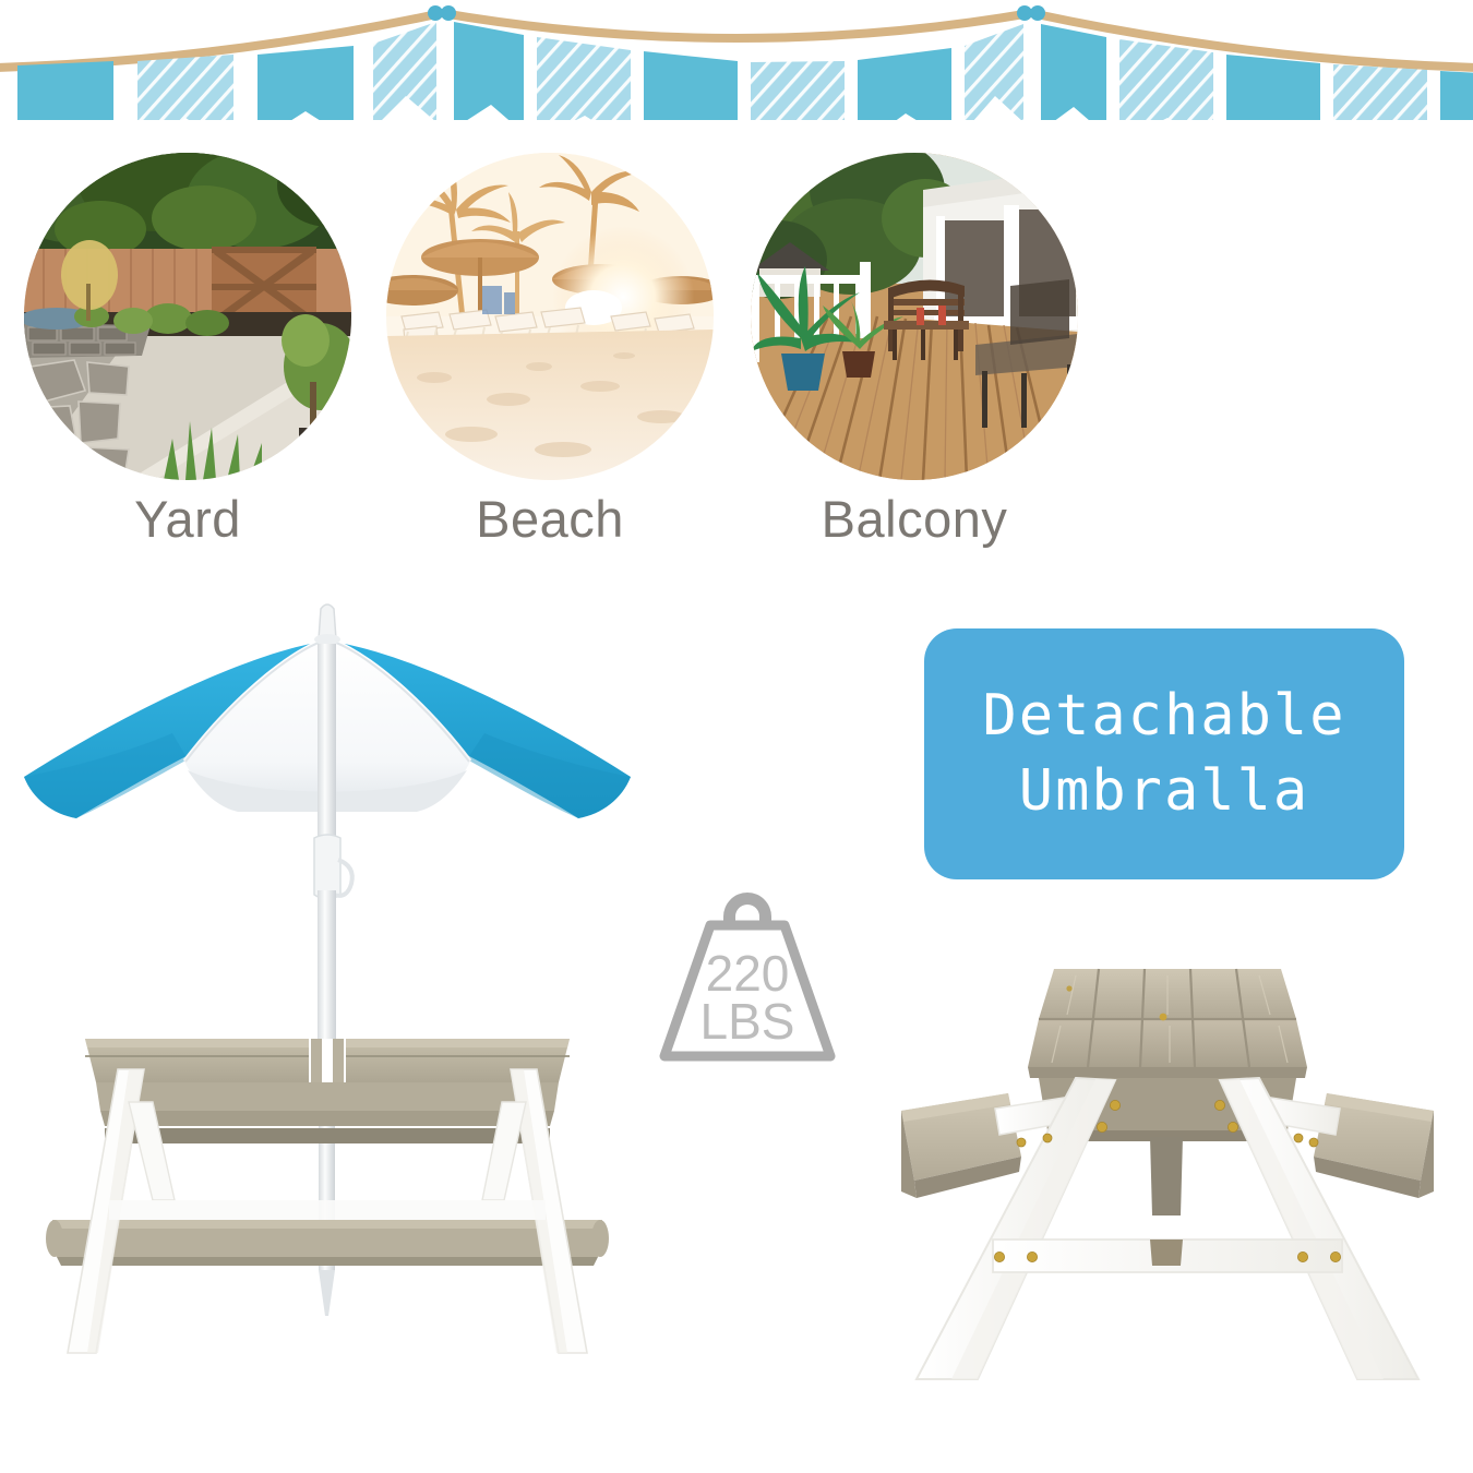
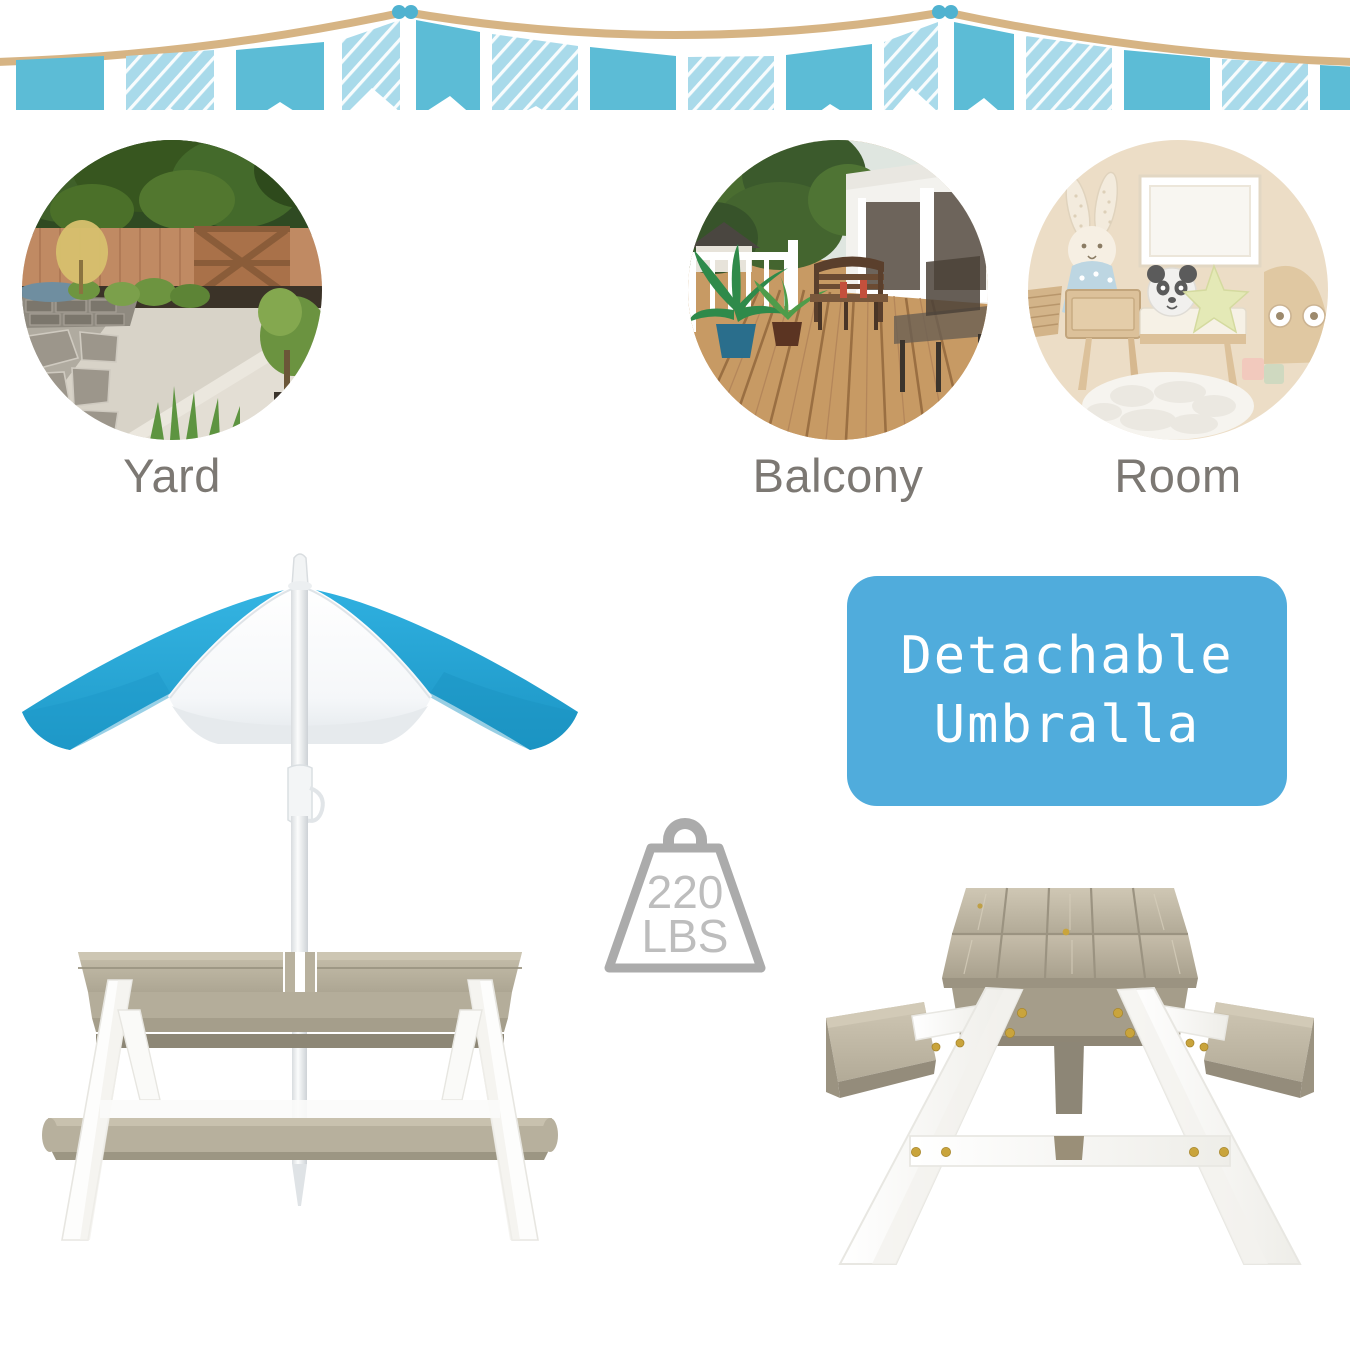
  Yard
- Beach
  Balcony
+ Room
  220
  LBS
  Detachable
  Umbralla
